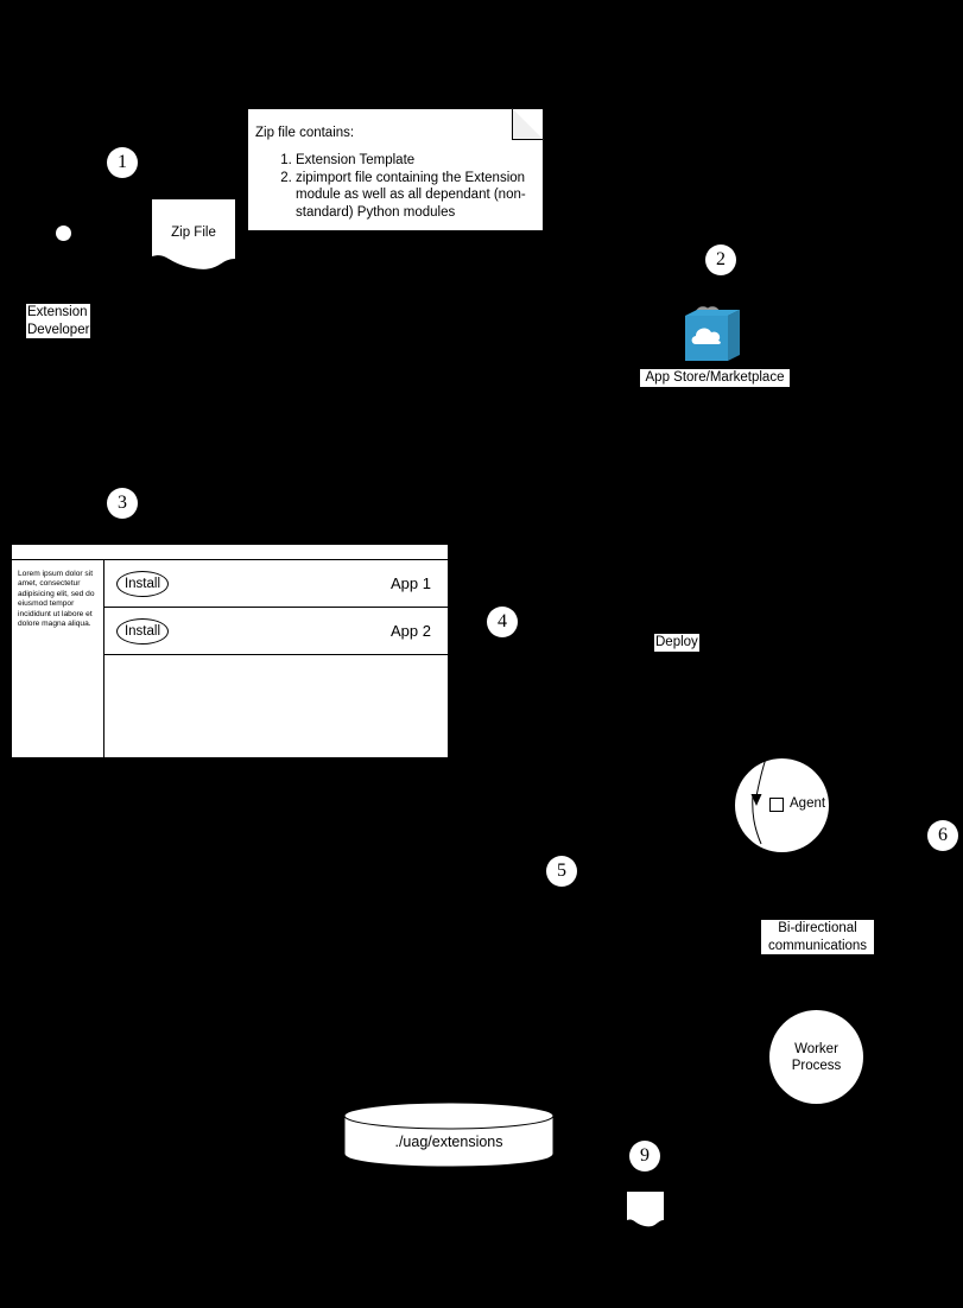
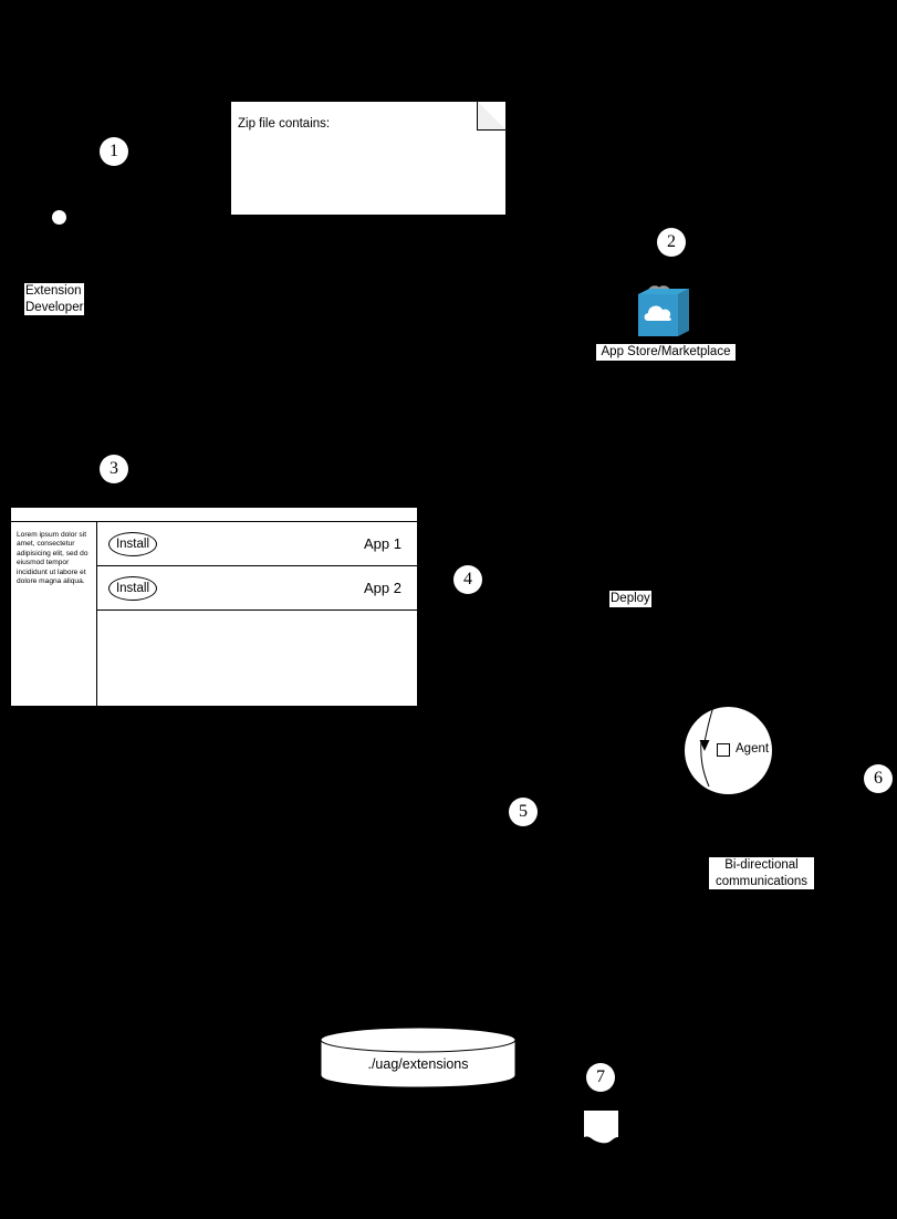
  1
  Extension
  Developer
- Zip File
  Zip file contains:
- Extension Template
- zipimport file containing the Extension module as well as all dependant (non-standard) Python modules
  2
  App Store/Marketplace
  3
  Install
  App 1
  Install
  App 2
  4
  Deploy
  Agent
  6
  5
  Bi-directional
  communications
  ./uag/extensions
- Worker
- Process
- 9
+ 7
